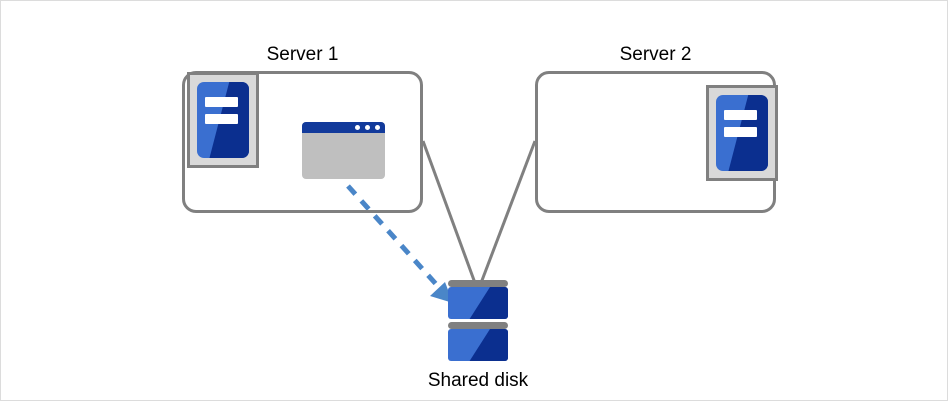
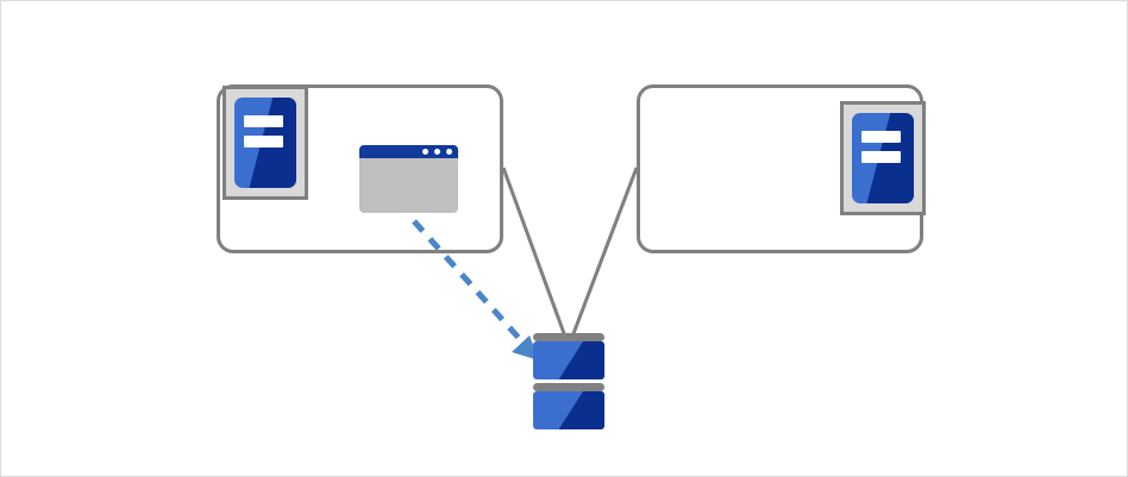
- Server 1
- Server 2
- Shared disk
